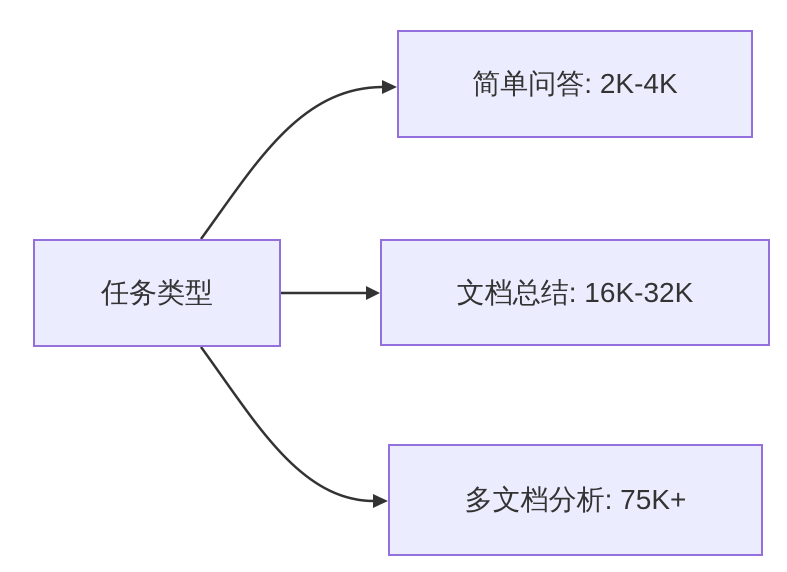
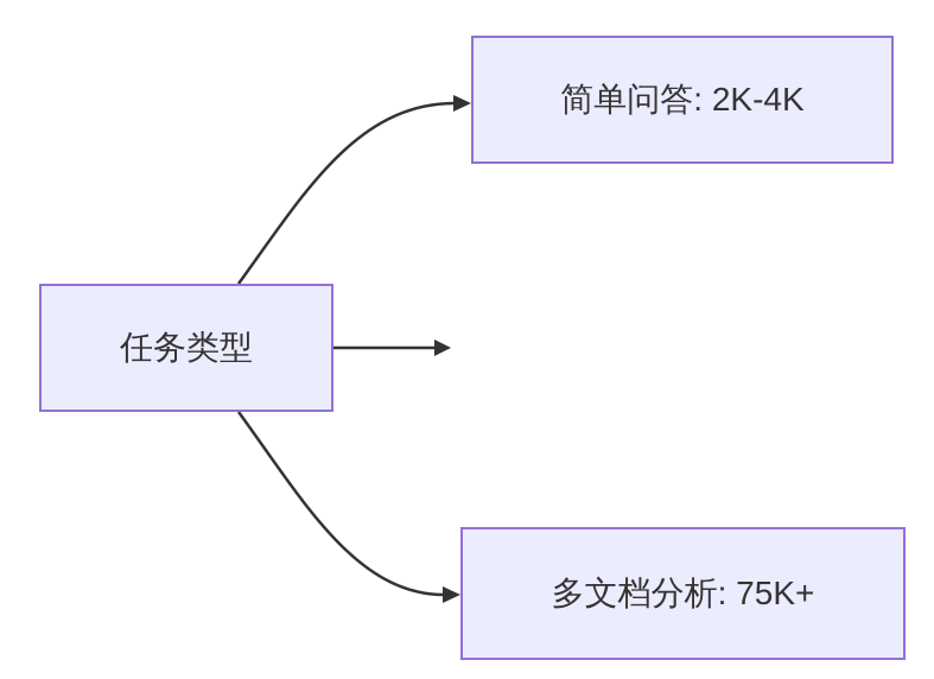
  任务类型
  简单问答: 2K-4K
- 文档总结: 16K-32K
  多文档分析: 75K+
